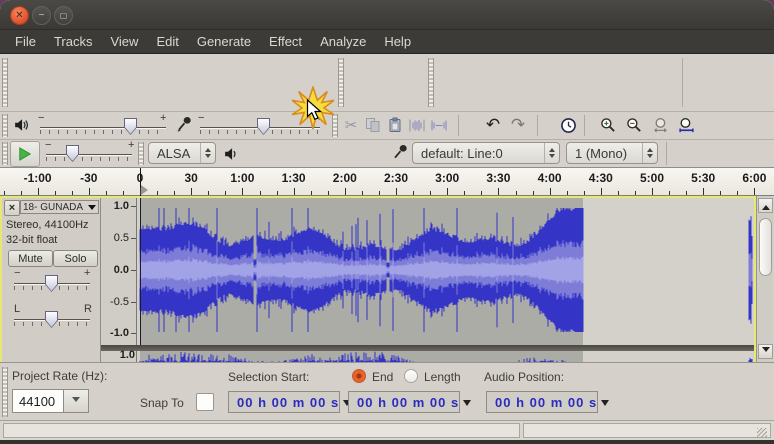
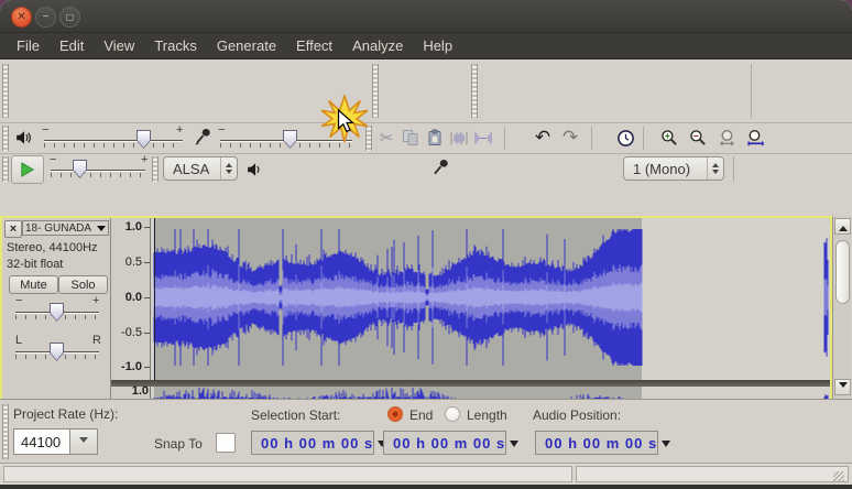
  ✕
  −
  ▢
  File
- Tracks
+ Edit
  View
- Edit
+ Tracks
  Generate
  Effect
  Analyze
  Help
  −
  +
  −
  ✂
  ↶
  ↷
  −
  +
  ALSA
- default: Line:0
  1 (Mono)
- -1:00
- -30
- 0
- 30
- 1:00
- 1:30
- 2:00
- 2:30
- 3:00
- 3:30
- 4:00
- 4:30
- 5:00
- 5:30
- 6:00
  ×
  18- GUNADA
  Stereo, 44100Hz
  32-bit float
  Mute
  Solo
  −
  +
  L
  R
  1.0
  0.5
  0.0
  -0.5
  -1.0
  1.0
  Project Rate (Hz):
  44100
  Snap To
  Selection Start:
  End
  Length
  Audio Position:
  00 h 00 m 00 s
  00 h 00 m 00 s
  00 h 00 m 00 s
